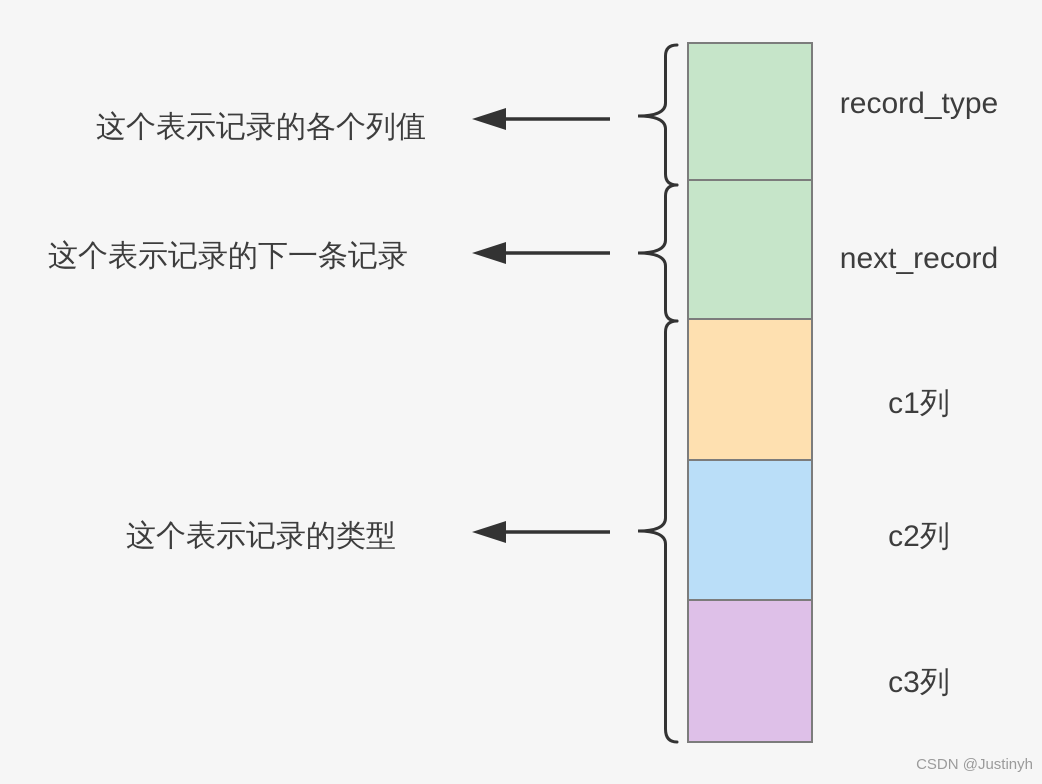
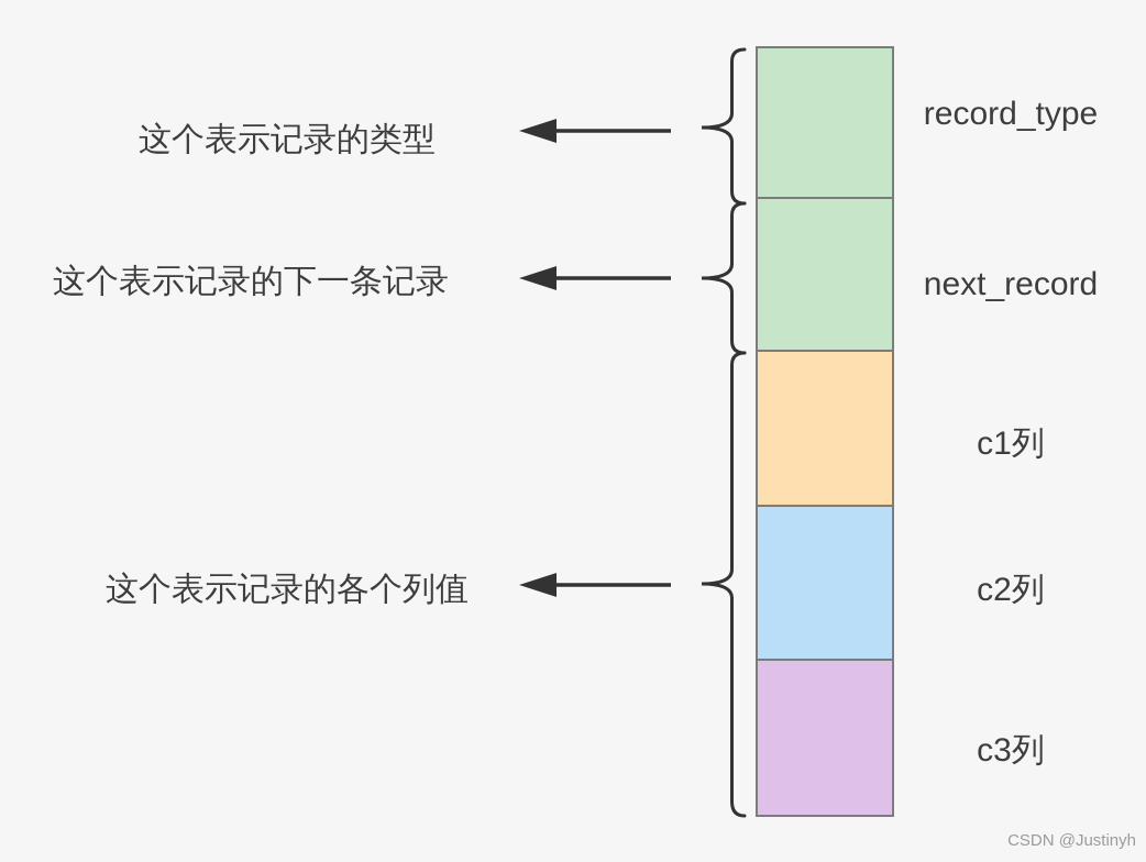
  record_type
  next_record
  c1列
  c2列
  c3列
- 这个表示记录的各个列值
+ 这个表示记录的类型
  这个表示记录的下一条记录
- 这个表示记录的类型
+ 这个表示记录的各个列值
  CSDN @Justinyh
